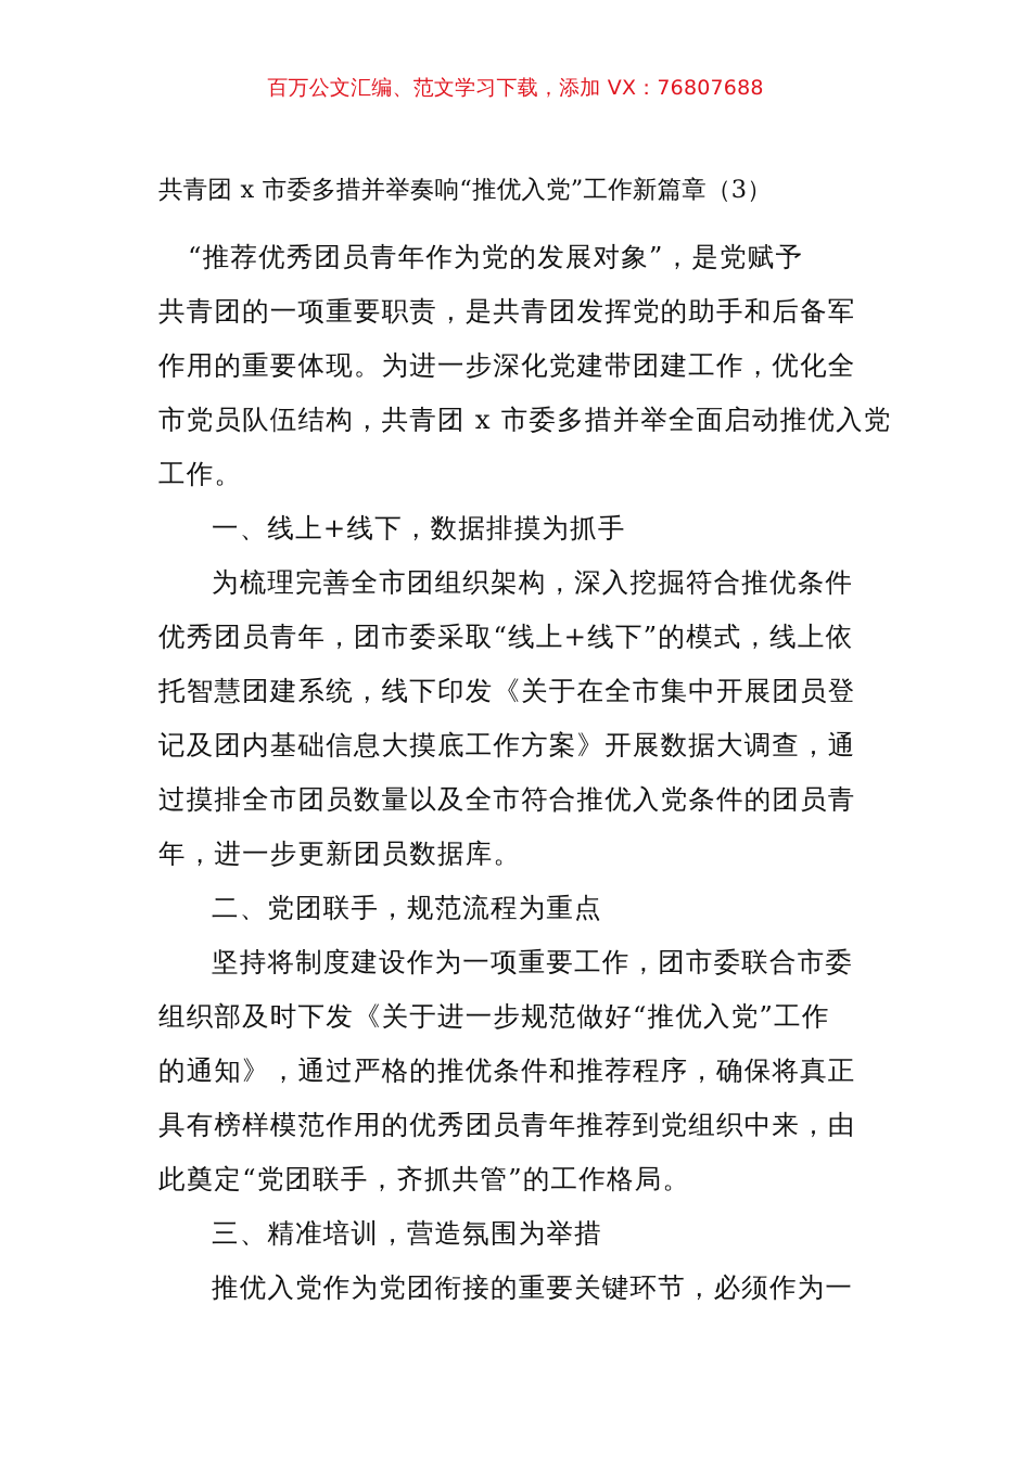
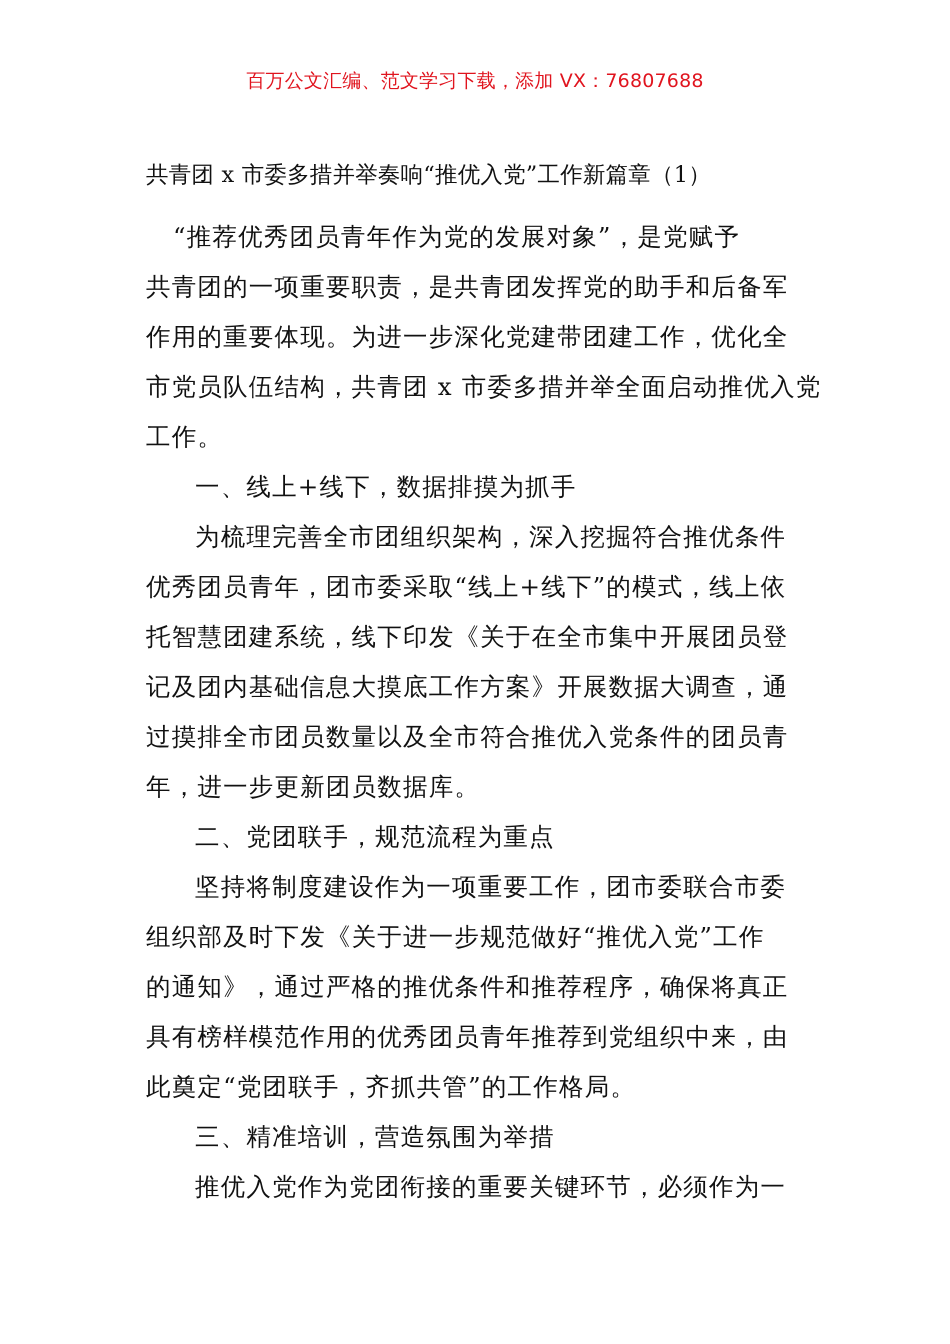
  百万公文汇编、范文学习下载，添加 VX：76807688
- 共青团 x 市委多措并举奏响“推优入党”工作新篇章（3）
+ 共青团 x 市委多措并举奏响“推优入党”工作新篇章（1）
  “推荐优秀团员青年作为党的发展对象”，是党赋予
  共青团的一项重要职责，是共青团发挥党的助手和后备军
  作用的重要体现。为进一步深化党建带团建工作，优化全
  市党员队伍结构，共青团 x 市委多措并举全面启动推优入党
  工作。
  一、线上+线下，数据排摸为抓手
  为梳理完善全市团组织架构，深入挖掘符合推优条件
  优秀团员青年，团市委采取“线上+线下”的模式，线上依
  托智慧团建系统，线下印发《关于在全市集中开展团员登
  记及团内基础信息大摸底工作方案》开展数据大调查，通
  过摸排全市团员数量以及全市符合推优入党条件的团员青
  年，进一步更新团员数据库。
  二、党团联手，规范流程为重点
  坚持将制度建设作为一项重要工作，团市委联合市委
  组织部及时下发《关于进一步规范做好“推优入党”工作
  的通知》，通过严格的推优条件和推荐程序，确保将真正
  具有榜样模范作用的优秀团员青年推荐到党组织中来，由
  此奠定“党团联手，齐抓共管”的工作格局。
  三、精准培训，营造氛围为举措
  推优入党作为党团衔接的重要关键环节，必须作为一
